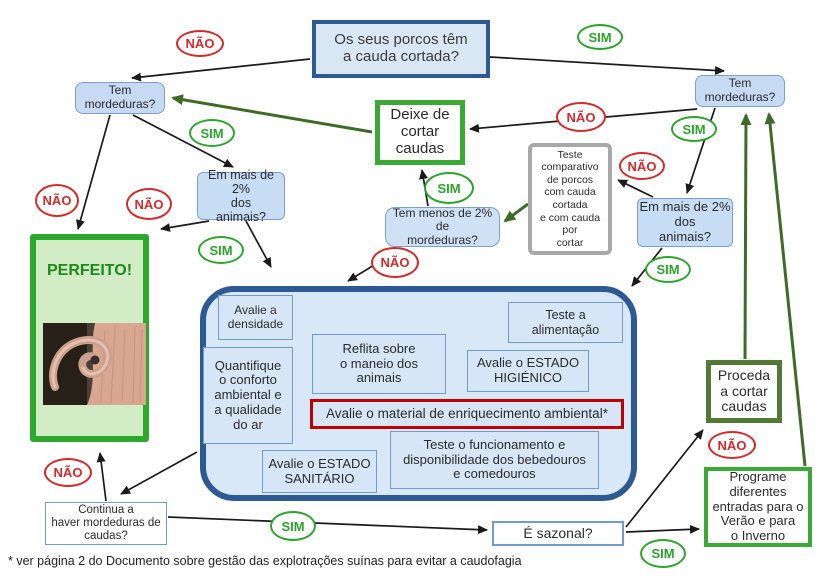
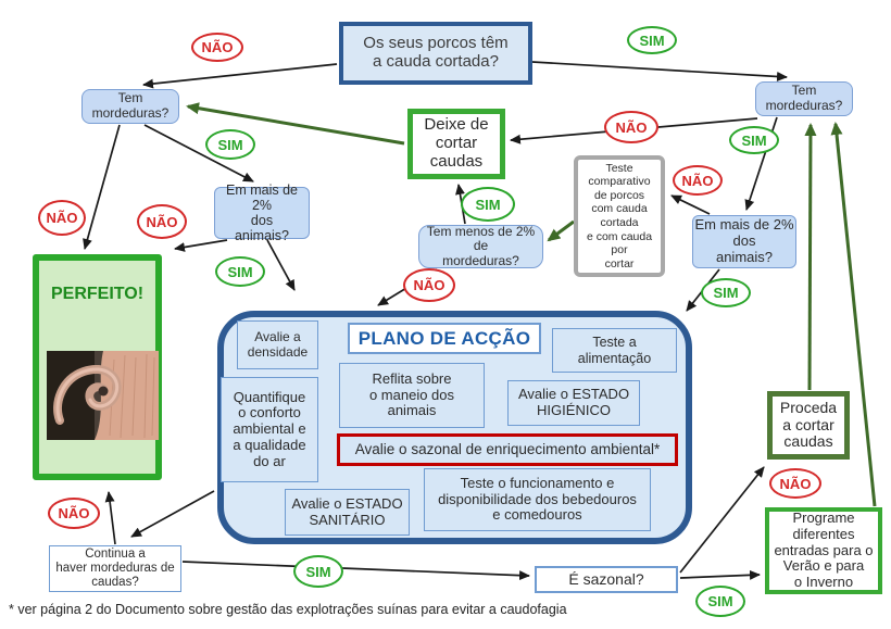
  Os seus porcos têm
  a cauda cortada?
  Tem
  mordeduras?
  Em mais de 2%
  dos
  animais?
  Tem
  mordeduras?
  Em mais de 2%
  dos
  animais?
  Deixe de
  cortar
  caudas
  Teste
  comparativo
  de porcos
  com cauda
  cortada
  e com cauda
  por
  cortar
  Tem menos de 2% de
  mordeduras?
  PERFEITO!
+ PLANO DE ACÇÃO
  Avalie a
  densidade
  Teste a
  alimentação
  Reflita sobre
  o maneio dos
  animais
  Avalie o ESTADO
  HIGIÉNICO
  Quantifique
  o conforto
  ambiental e
  a qualidade
  do ar
- Avalie o material de enriquecimento ambiental*
+ Avalie o sazonal de enriquecimento ambiental*
  Avalie o ESTADO
  SANITÁRIO
  Teste o funcionamento e
  disponibilidade dos bebedouros
  e comedouros
  Proceda
  a cortar
  caudas
  Programe
  diferentes
  entradas para o
  Verão e para
  o Inverno
  Continua a
  haver mordeduras de
  caudas?
  É sazonal?
  NÃO
  NÃO
  NÃO
  NÃO
  NÃO
  NÃO
  NÃO
  NÃO
  SIM
  SIM
  SIM
  SIM
  SIM
  SIM
  SIM
  SIM
  * ver página 2 do Documento sobre gestão das explotrações suínas para evitar a caudofagia
